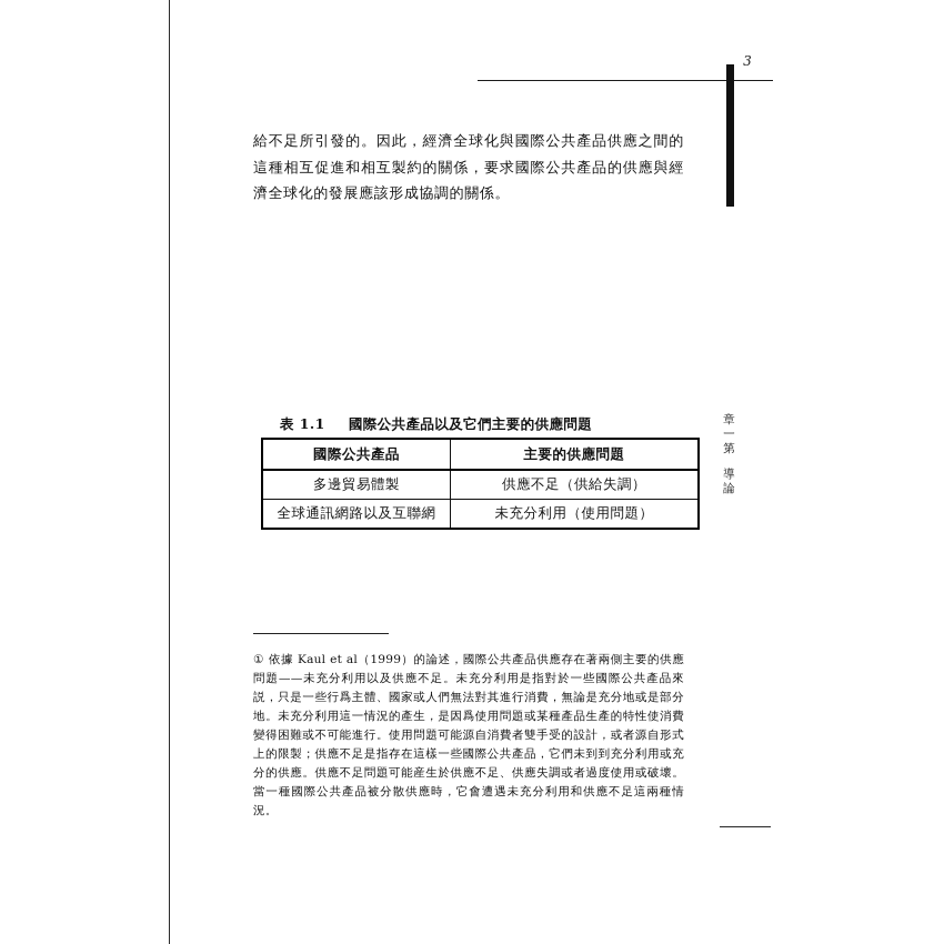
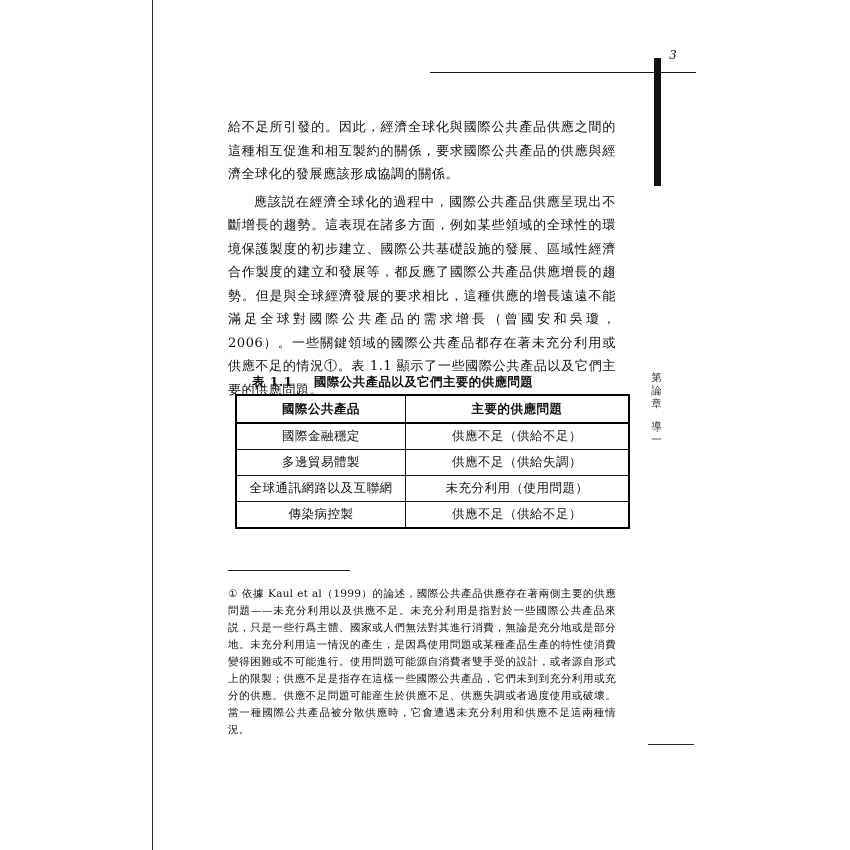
  3
- 章
+ 第
- 一
+ 論
- 第
+ 章
  導
- 論
+ 一
  給不足所引發的。因此，經濟全球化與國際公共產品供應之間的這種相互促進和相互製約的關係，要求國際公共產品的供應與經濟全球化的發展應該形成協調的關係。
+ 應該説在經濟全球化的過程中，國際公共產品供應呈現出不斷增長的趨勢。這表現在諸多方面，例如某些領域的全球性的環境保護製度的初步建立、國際公共基礎設施的發展、區域性經濟合作製度的建立和發展等，都反應了國際公共產品供應增長的趨勢。但是與全球經濟發展的要求相比，這種供應的增長遠遠不能滿足全球對國際公共產品的需求增長（曾國安和吳瓊，2006）。一些關鍵領域的國際公共產品都存在著未充分利用或供應不足的情況①。表 1.1 顯示了一些國際公共產品以及它們主要的供應問題。
  表 1.1 國際公共產品以及它們主要的供應問題
  國際公共產品	主要的供應問題
+ 國際金融穩定	供應不足（供給不足）
  多邊貿易體製	供應不足（供給失調）
  全球通訊網路以及互聯網	未充分利用（使用問題）
+ 傳染病控製	供應不足（供給不足）
  ① 依據 Kaul et al（1999）的論述，國際公共產品供應存在著兩側主要的供應問題——未充分利用以及供應不足。未充分利用是指對於一些國際公共產品來説，只是一些行爲主體、國家或人們無法對其進行消費，無論是充分地或是部分地。未充分利用這一情況的產生，是因爲使用問題或某種產品生產的特性使消費變得困難或不可能進行。使用問題可能源自消費者雙手受的設計，或者源自形式上的限製；供應不足是指存在這樣一些國際公共產品，它們未到到充分利用或充分的供應。供應不足問題可能産生於供應不足、供應失調或者過度使用或破壞。當一種國際公共產品被分散供應時，它會遭遇未充分利用和供應不足這兩種情況。
